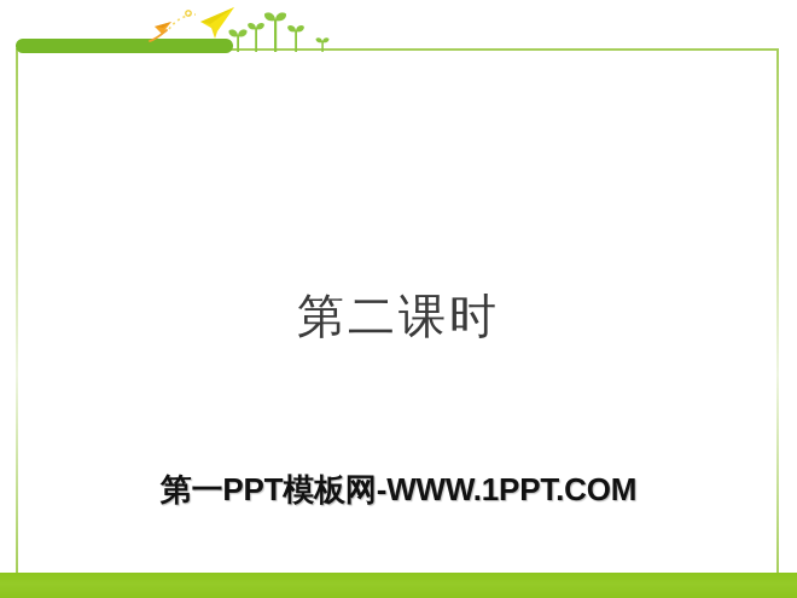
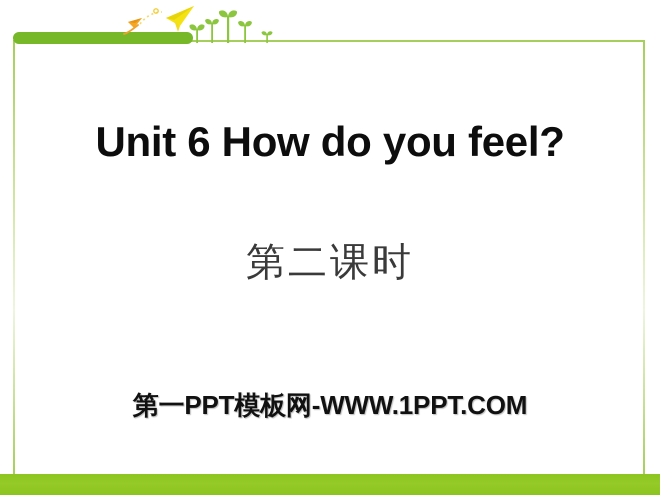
+ Unit 6 How do you feel?
  第二课时
  第一PPT模板网-WWW.1PPT.COM
